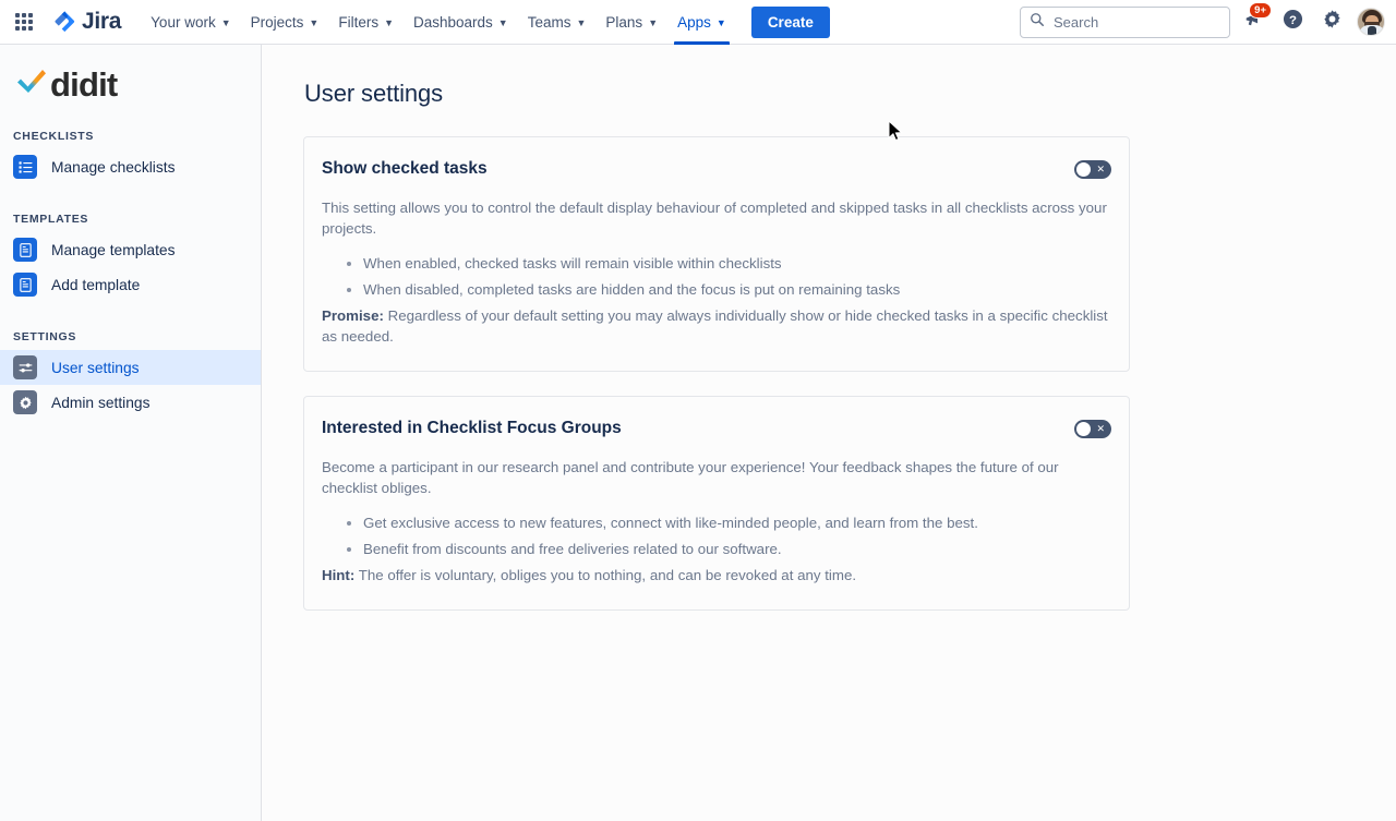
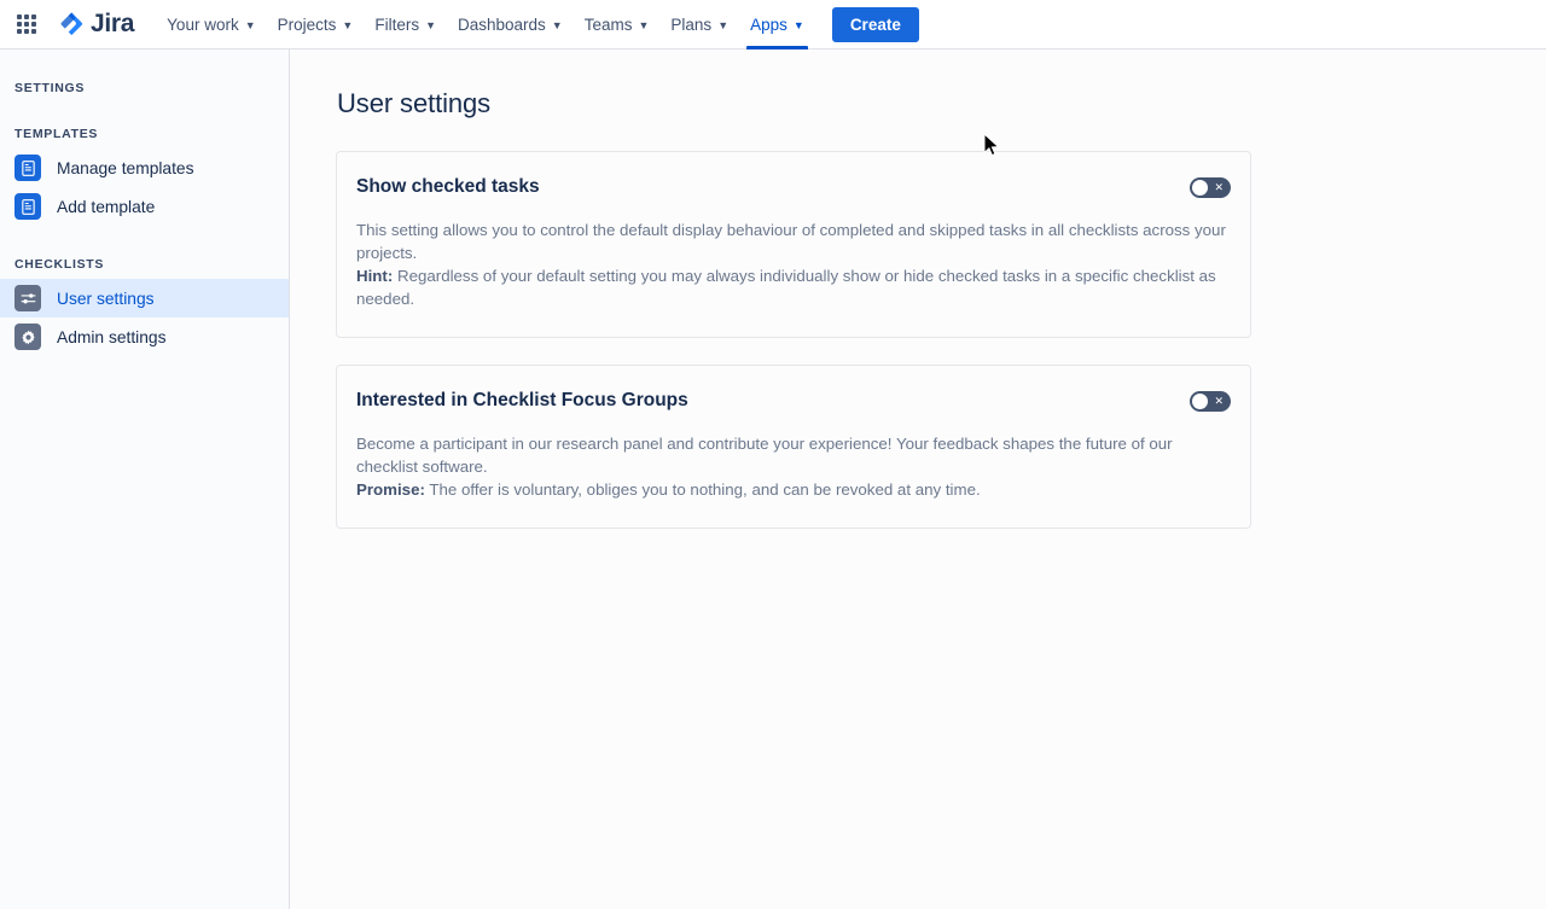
  Jira
  Your work
  ▼
  Projects
  ▼
  Filters
  ▼
  Dashboards
  ▼
  Teams
  ▼
  Plans
  ▼
  Apps
  ▼
  Create
- Search
- 9+
- ?
- didit
- CHECKLISTS
+ SETTINGS
- Manage checklists
  TEMPLATES
  Manage templates
  Add template
- SETTINGS
+ CHECKLISTS
  User settings
  Admin settings
  User settings
  Show checked tasks
  ✕
  This setting allows you to control the default display behaviour of completed and skipped tasks in all checklists across your projects.
- When enabled, checked tasks will remain visible within checklists
- When disabled, completed tasks are hidden and the focus is put on remaining tasks
- Promise: Regardless of your default setting you may always individually show or hide checked tasks in a specific checklist as needed.
+ Hint: Regardless of your default setting you may always individually show or hide checked tasks in a specific checklist as needed.
  Interested in Checklist Focus Groups
  ✕
- Become a participant in our research panel and contribute your experience! Your feedback shapes the future of our checklist obliges.
+ Become a participant in our research panel and contribute your experience! Your feedback shapes the future of our checklist software.
- Get exclusive access to new features, connect with like-minded people, and learn from the best.
- Benefit from discounts and free deliveries related to our software.
- Hint: The offer is voluntary, obliges you to nothing, and can be revoked at any time.
+ Promise: The offer is voluntary, obliges you to nothing, and can be revoked at any time.
